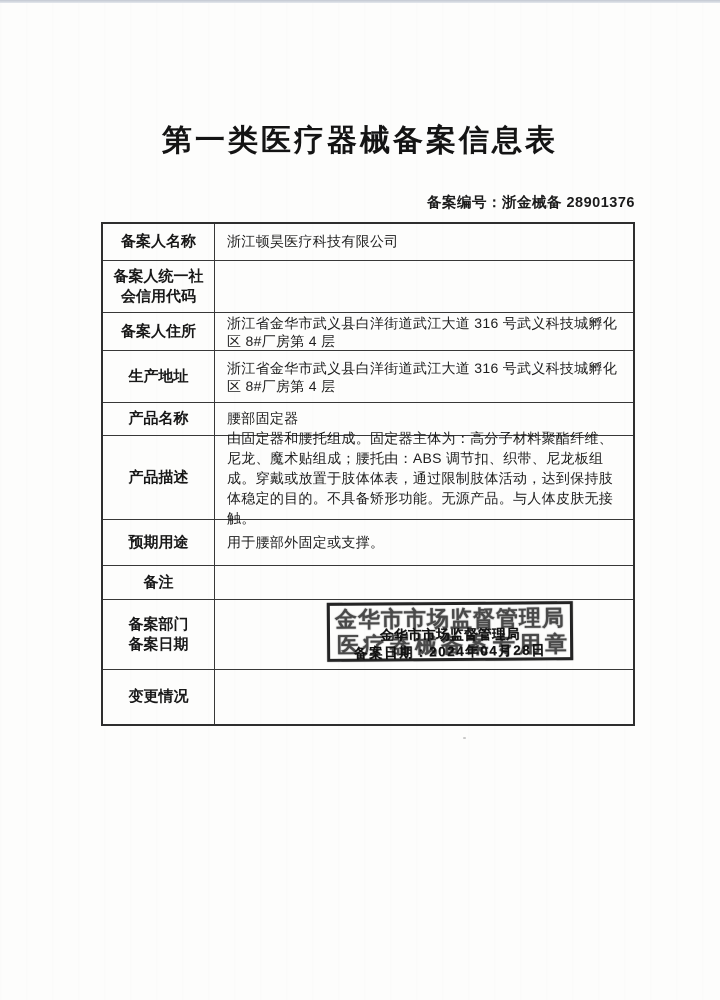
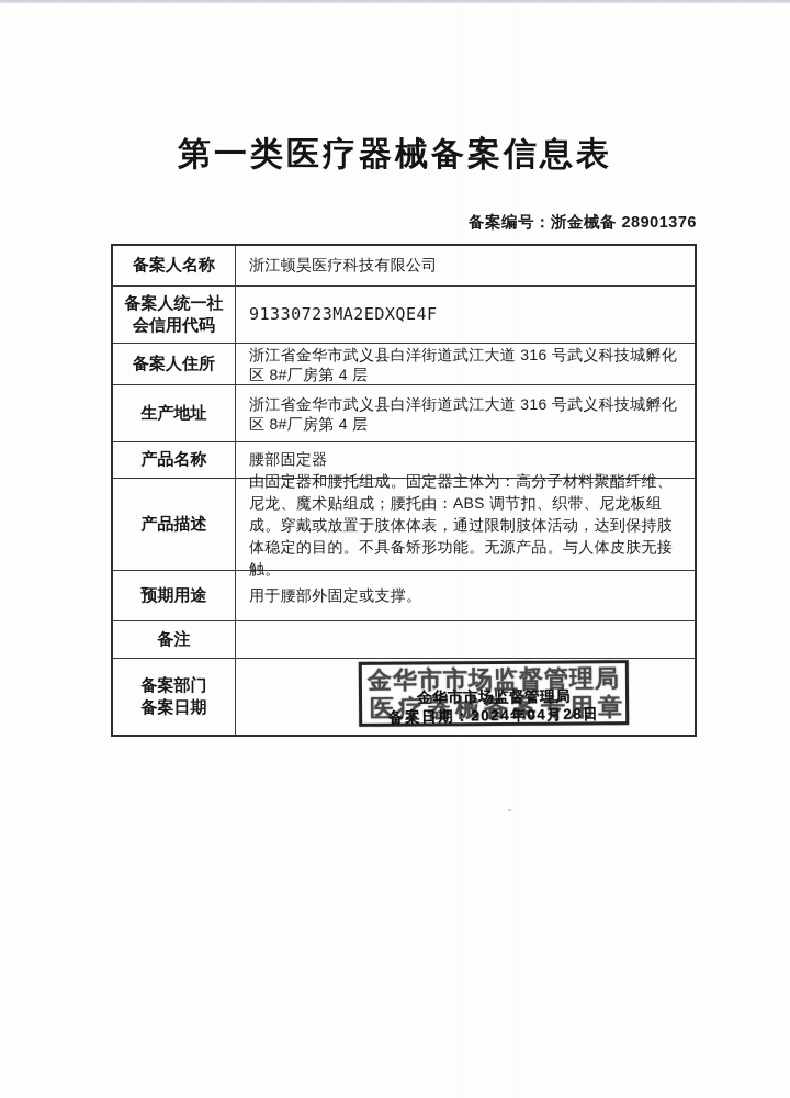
  第一类医疗器械备案信息表
  备案编号：浙金械备 28901376
  备案人名称
  浙江顿昊医疗科技有限公司
  备案人统一社会信用代码
+ 91330723MA2EDXQE4F
  备案人住所
  浙江省金华市武义县白洋街道武江大道 316 号武义科技城孵化区 8#厂房第 4 层
  生产地址
  浙江省金华市武义县白洋街道武江大道 316 号武义科技城孵化区 8#厂房第 4 层
  产品名称
  腰部固定器
  产品描述
  由固定器和腰托组成。固定器主体为：高分子材料聚酯纤维、尼龙、魔术贴组成；腰托由：ABS 调节扣、织带、尼龙板组成。穿戴或放置于肢体体表，通过限制肢体活动，达到保持肢体稳定的目的。不具备矫形功能。无源产品。与人体皮肤无接触。
  预期用途
  用于腰部外固定或支撑。
  备注
  备案部门
  备案日期
  金华市市场监督管理局
  医疗器械备案专用章
  金华市市场监督管理局
  备案日期：2024年04月28日
- 变更情况
